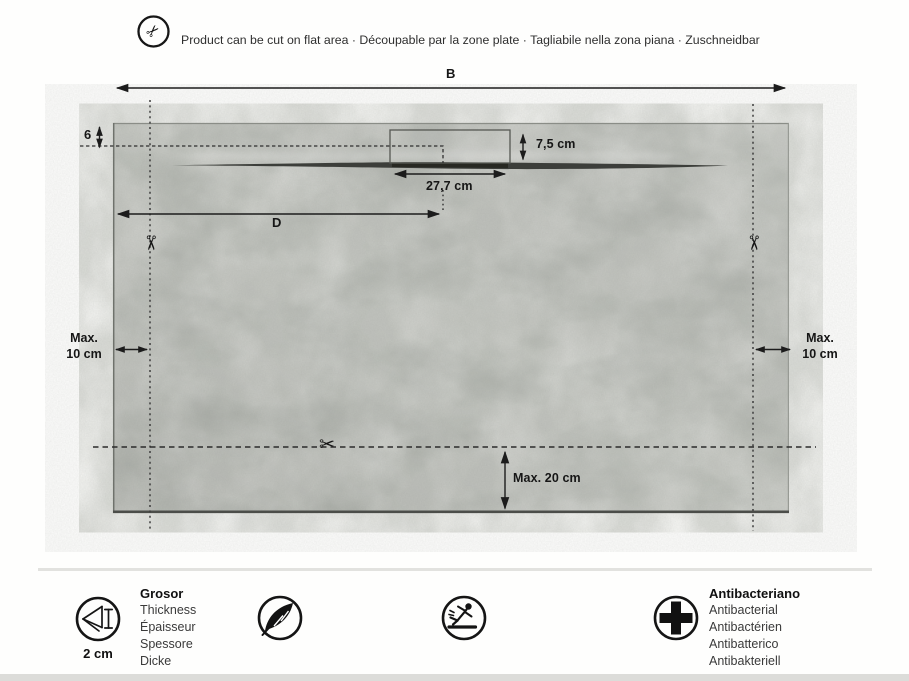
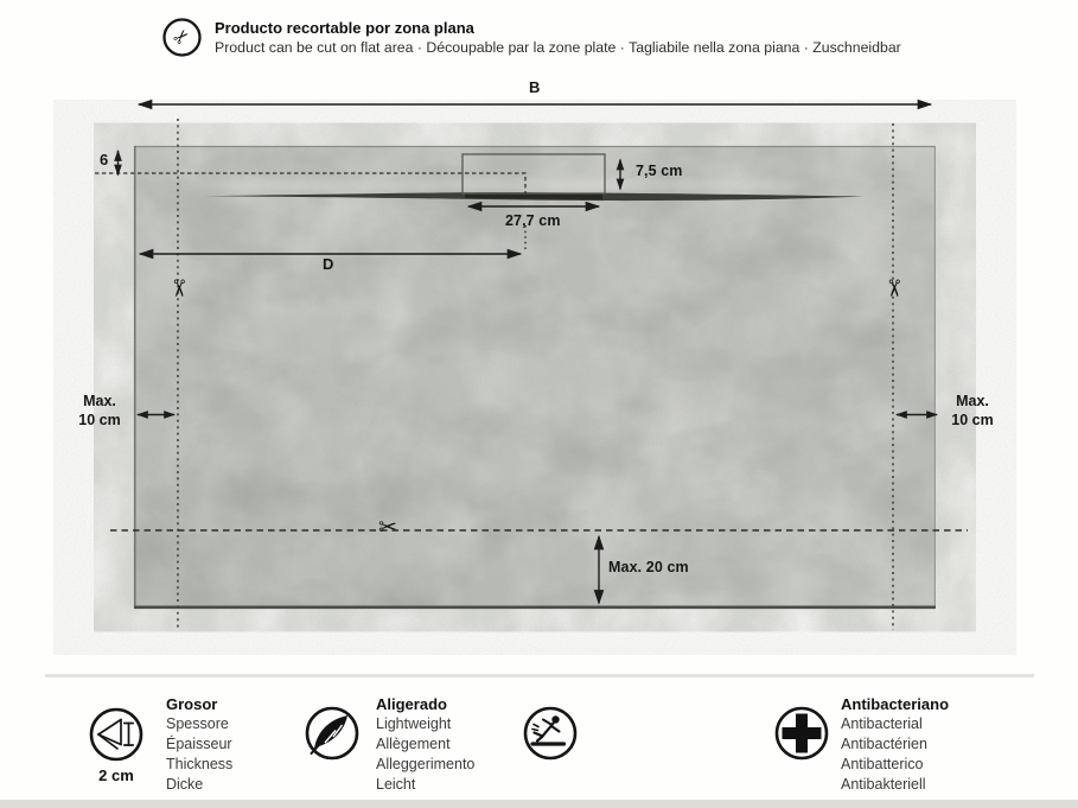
+ Producto recortable por zona plana
  Product can be cut on flat area · Découpable par la zone plate · Tagliabile nella zona piana · Zuschneidbar
  B
  6
  7,5 cm
  27,7 cm
  D
  Max.
  10 cm
  Max.
  10 cm
  Max. 20 cm
  ✂
  2 cm
  Grosor
- Thickness
+ Spessore
  Épaisseur
- Spessore
+ Thickness
  Dicke
+ Aligerado
+ Lightweight
+ Allègement
+ Alleggerimento
+ Leicht
  Antibacteriano
  Antibacterial
  Antibactérien
  Antibatterico
  Antibakteriell
